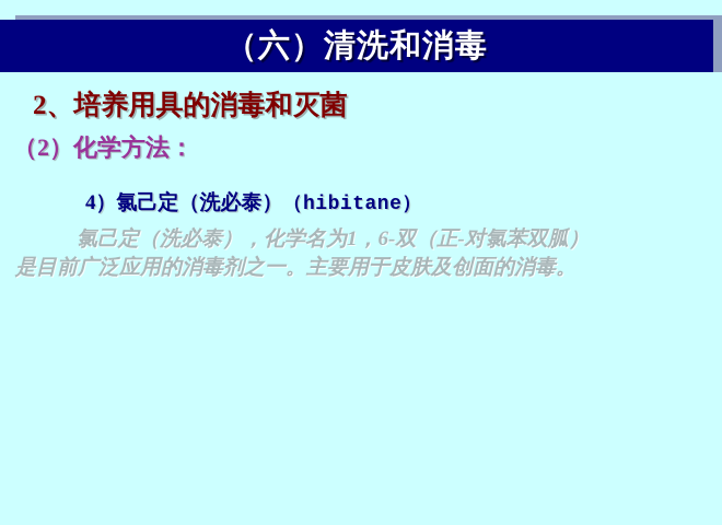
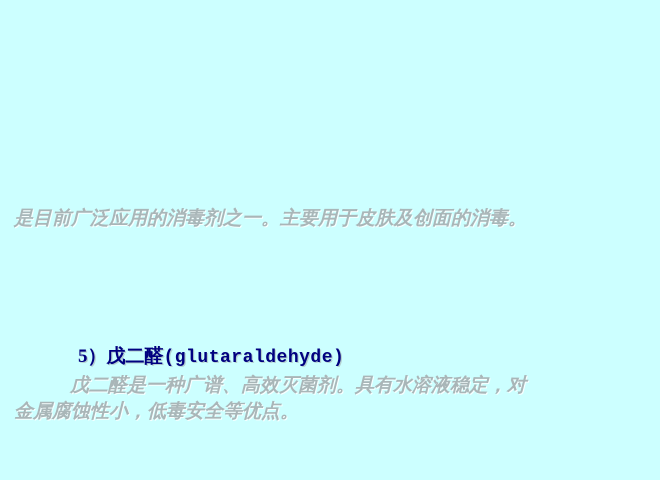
- （六）清洗和消毒
- 2、培养用具的消毒和灭菌
- （2）化学方法：
- 4）氯己定（洗必泰）（hibitane）
- 氯己定（洗必泰），化学名为1，6-双（正-对氯苯双胍）
  是目前广泛应用的消毒剂之一。主要用于皮肤及创面的消毒。
+ 5）戊二醛(glutaraldehyde)
+ 戊二醛是一种广谱、高效灭菌剂。具有水溶液稳定，对
+ 金属腐蚀性小，低毒安全等优点。
